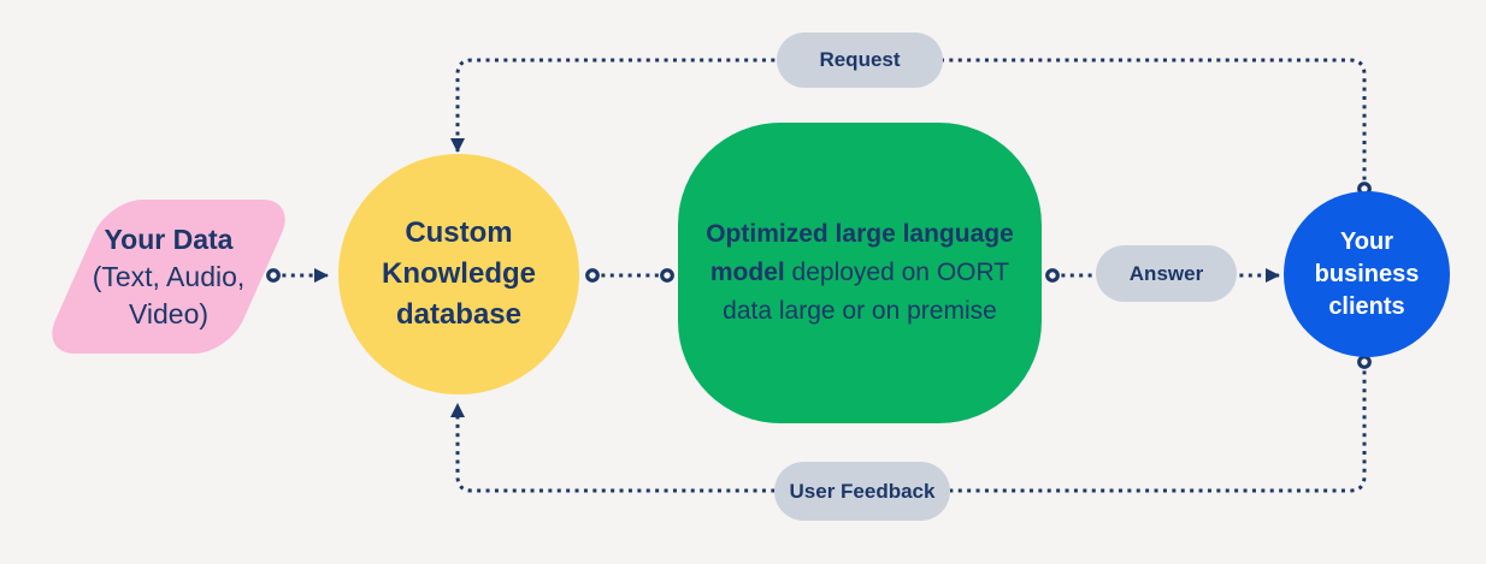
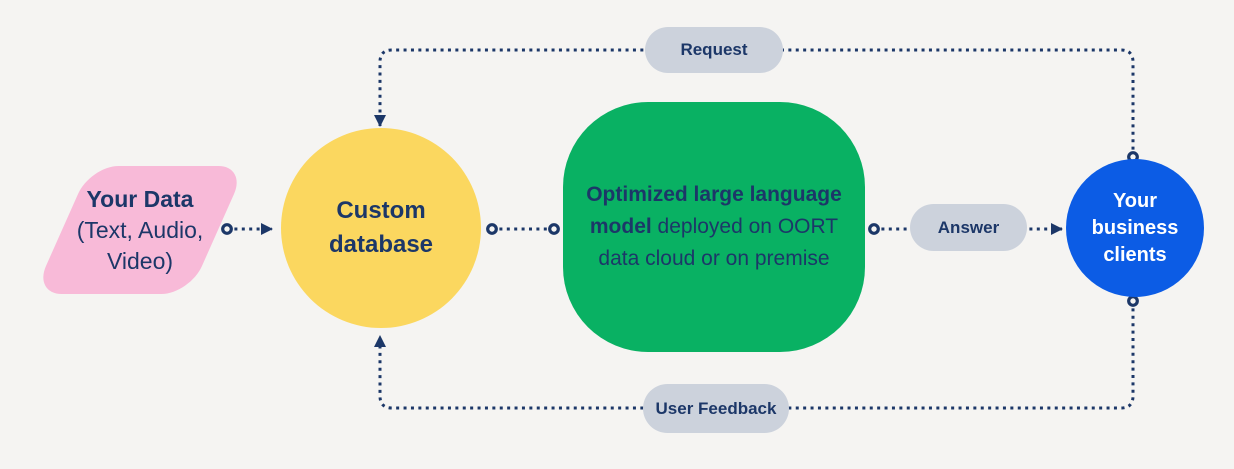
  Your Data
  (Text, Audio,
  Video)
  Custom
- Knowledge
  database
  Optimized large language
  model deployed on OORT
- data large or on premise
+ data cloud or on premise
  Your
  business
  clients
  Request
  Answer
  User Feedback
